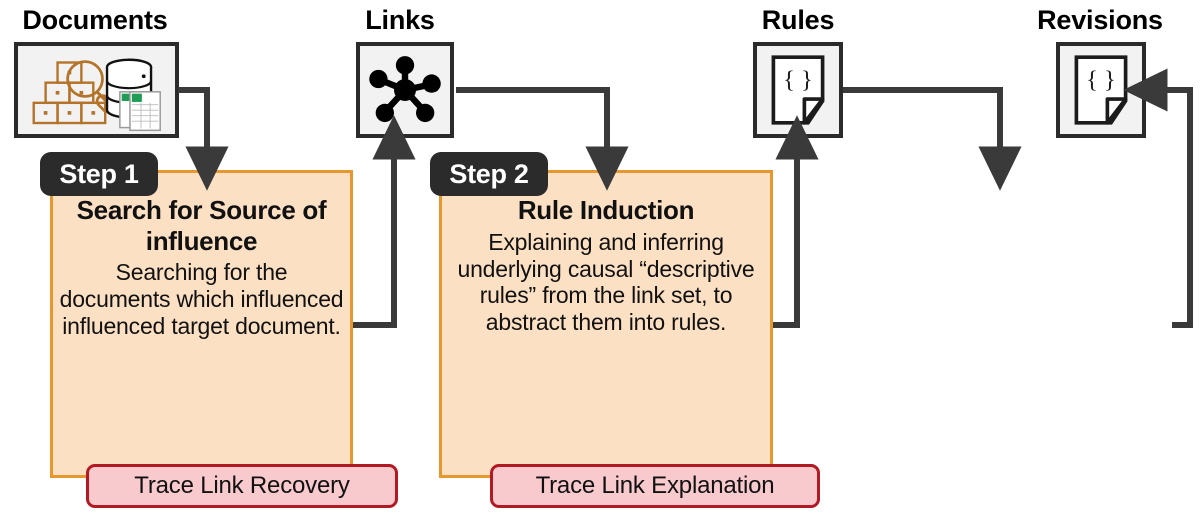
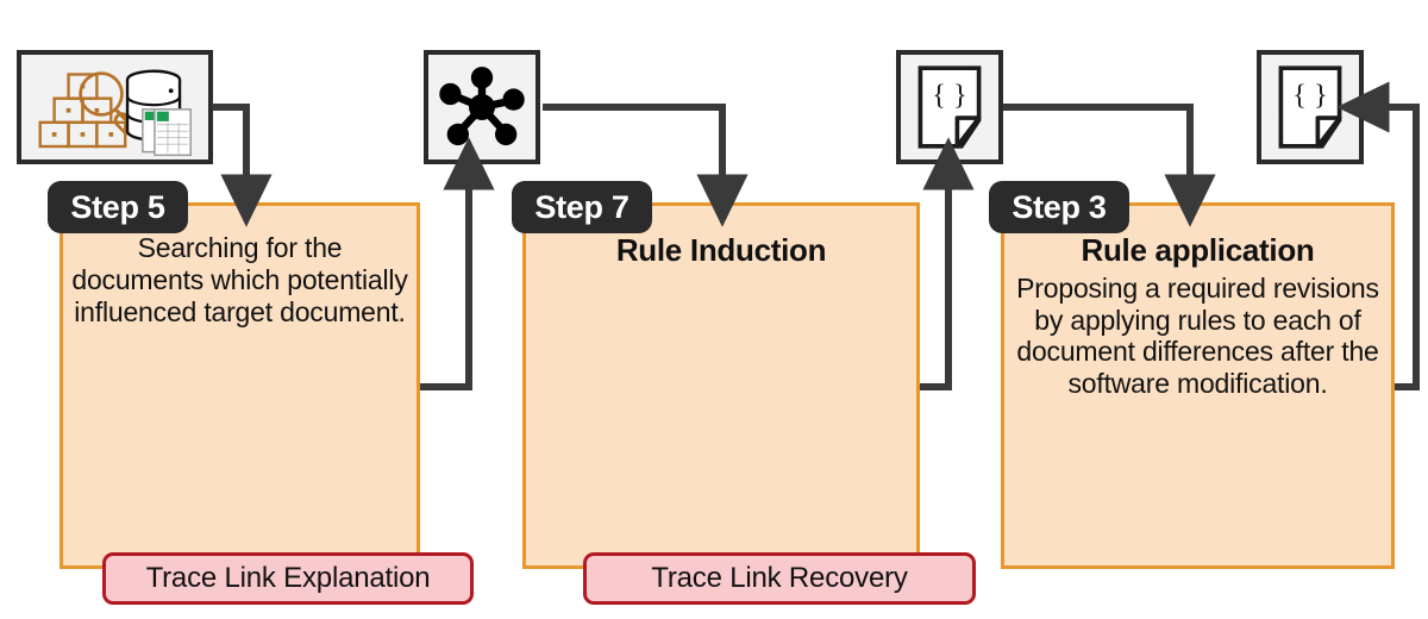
- Documents
- Links
- Rules
- Revisions
  { }
  { }
- Search for Source of influence
- Searching for the documents which influenced influenced target document.
+ Searching for the documents which potentially influenced target document.
- Step 1
+ Step 5
- Trace Link Recovery
+ Trace Link Explanation
  Rule Induction
- Explaining and inferring underlying causal “descriptive rules” from the link set, to abstract them into rules.
- Step 2
+ Step 7
- Trace Link Explanation
+ Trace Link Recovery
+ Rule application
+ Proposing a required revisions by applying rules to each of document differences after the software modification.
+ Step 3
